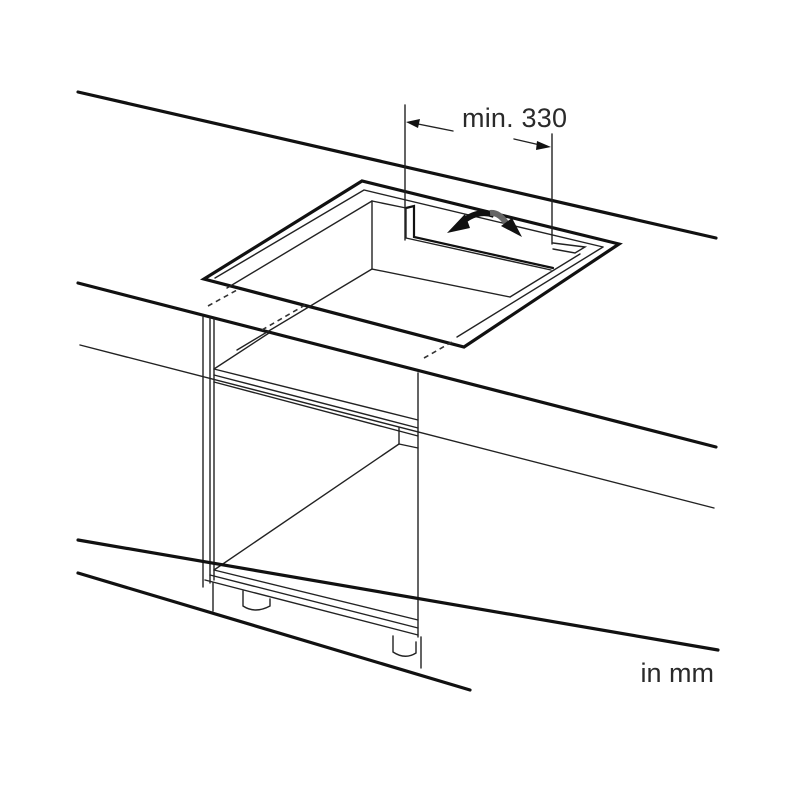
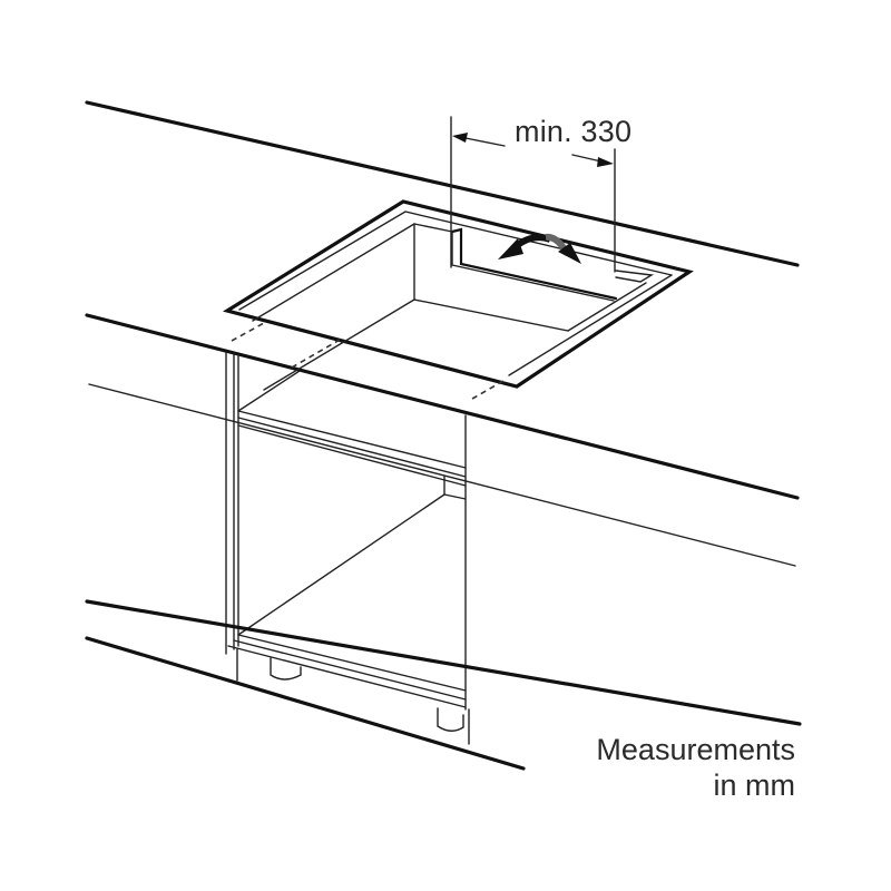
  min. 330
+ Measurements
  in mm
